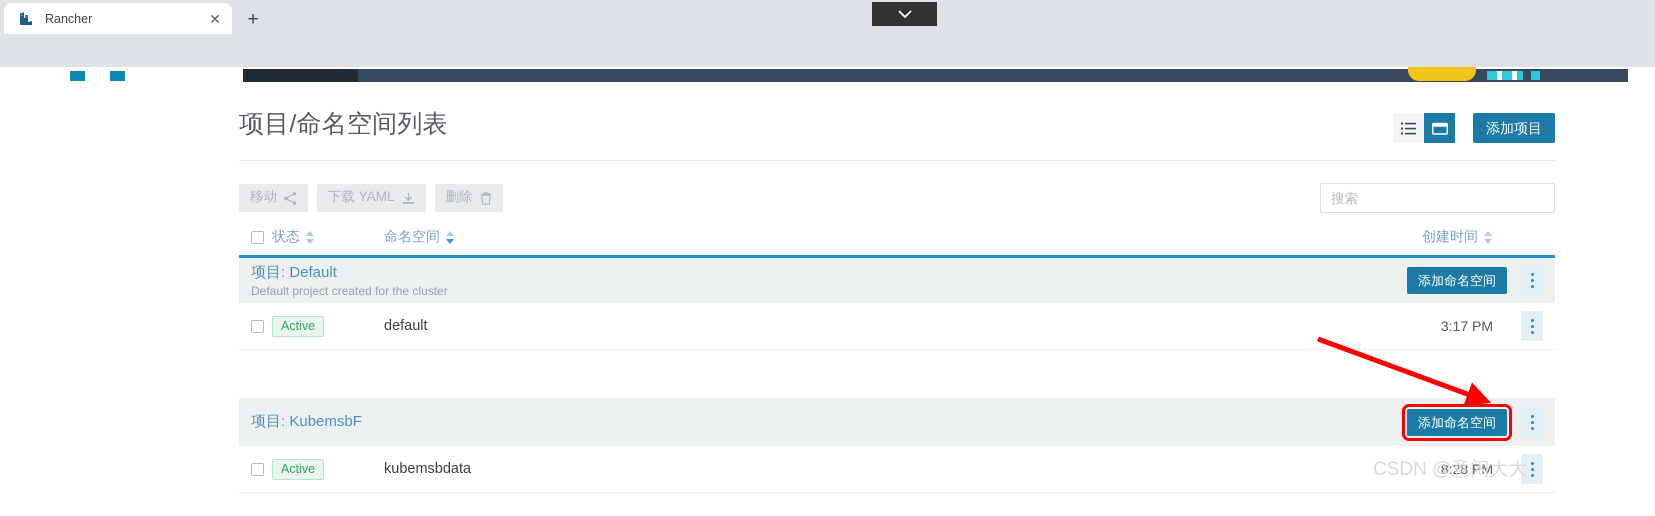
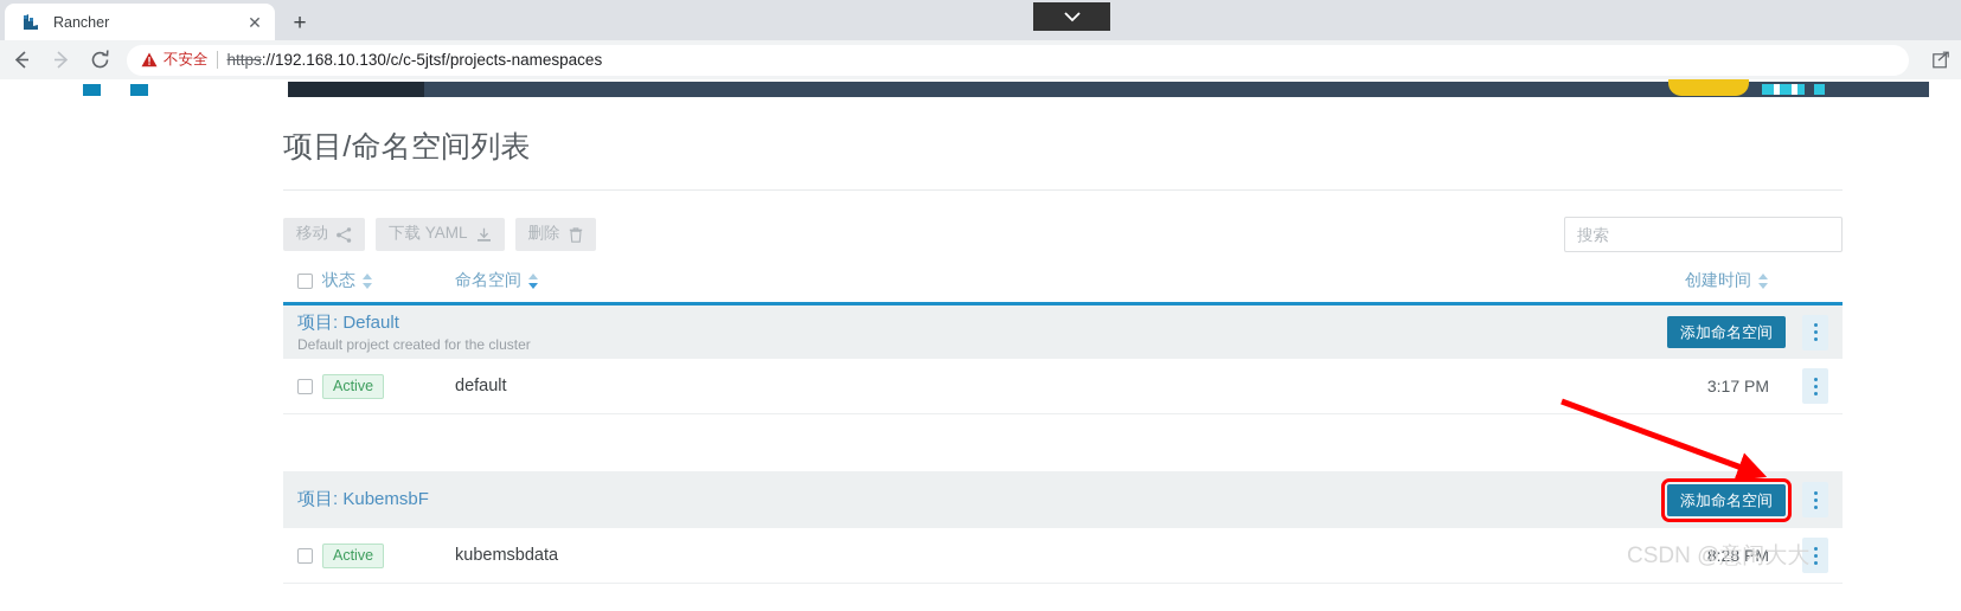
  Rancher
  ✕
  +
+ 不安全
+ https://192.168.10.130/c/c-5jtsf/projects-namespaces
  项目/命名空间列表
- 添加项目
  移动
  下载 YAML
  删除
  搜索
  状态
  命名空间
  创建时间
  项目: Default
  Default project created for the cluster
  添加命名空间
  Active
  default
  3:17 PM
  项目: KubemsbF
  添加命名空间
  Active
  kubemsbdata
  8:28 PM
  CSDN @意闲大大
